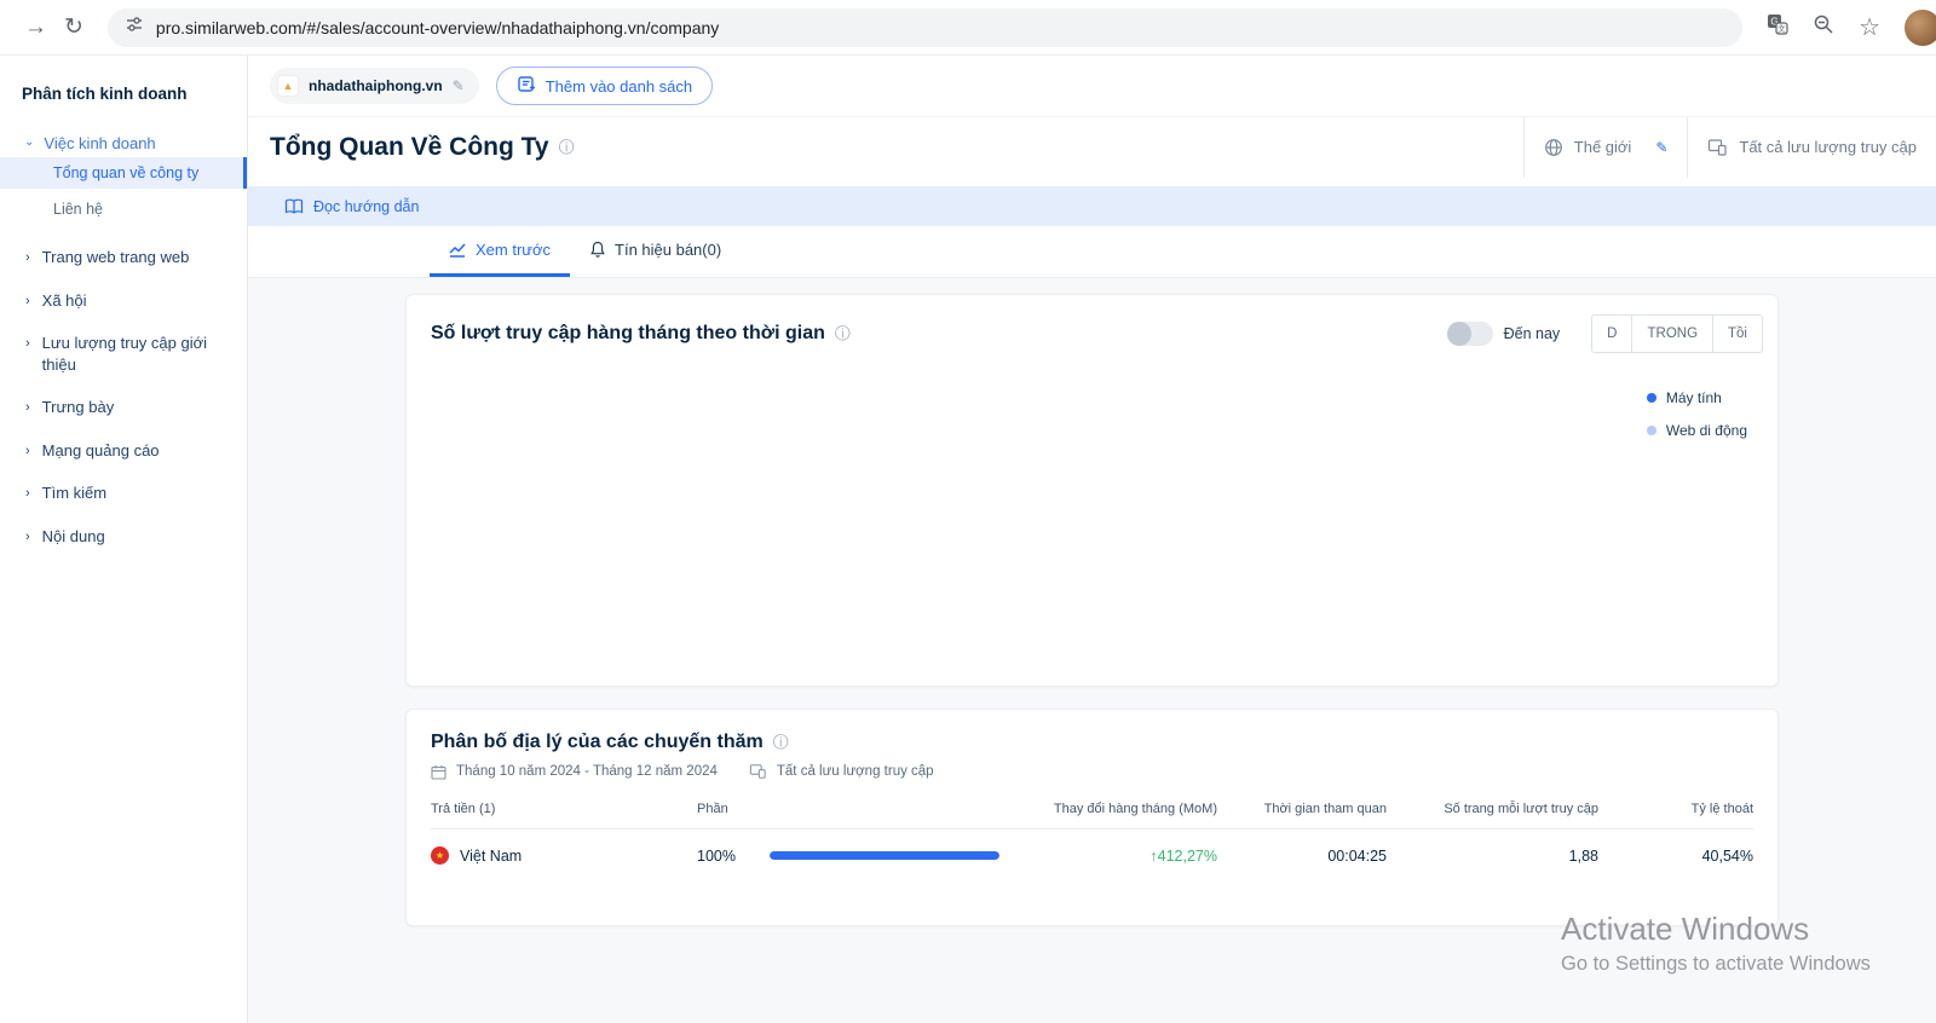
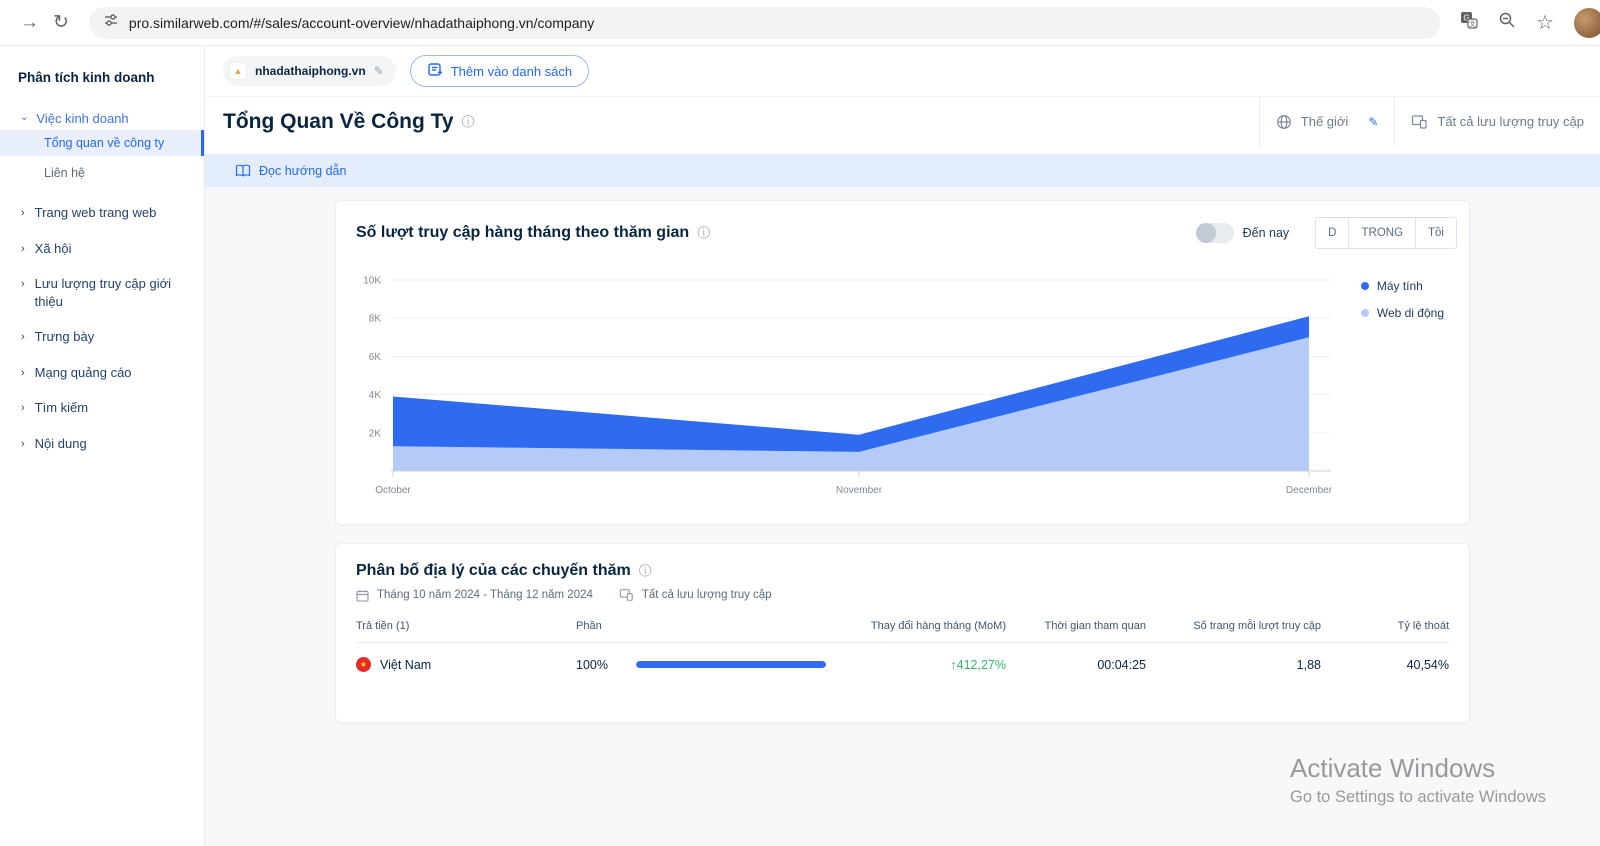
  →
  ↻
  pro.similarweb.com/#/sales/account-overview/nhadathaiphong.vn/company
  G
  ☆
  Phân tích kinh doanh
  ⌄
  Việc kinh doanh
  Tổng quan về công ty
  Liên hệ
  ›
  Trang web trang web
  ›
  Xã hội
  ›
  Lưu lượng truy cập giới thiệu
  ›
  Trưng bày
  ›
  Mạng quảng cáo
  ›
  Tìm kiếm
  ›
  Nội dung
  ▲
  nhadathaiphong.vn
  ✎
  Thêm vào danh sách
  Tổng Quan Về Công Ty
  ⓘ
  Thế giới
  ✎
  Tất cả lưu lượng truy cập
  Đọc hướng dẫn
- Xem trước
- Tín hiệu bán(0)
- Số lượt truy cập hàng tháng theo thời gian
+ Số lượt truy cập hàng tháng theo thăm gian
  ⓘ
  Đến nay
  D
  TRONG
  Tồi
+ 2K
+ 4K
+ 6K
+ 8K
+ 10K
+ October
+ November
+ December
  Máy tính
  Web di động
  Phân bố địa lý của các chuyến thăm
  ⓘ
  Tháng 10 năm 2024 - Tháng 12 năm 2024
  Tất cả lưu lượng truy cập
  Trả tiền (1)
  Phần
  Thay đổi hàng tháng (MoM)
  Thời gian tham quan
  Số trang mỗi lượt truy cập
  Tỷ lệ thoát
  ★
  Việt Nam
  100%
  ↑412,27%
  00:04:25
  1,88
  40,54%
  Activate Windows
  Go to Settings to activate Windows
